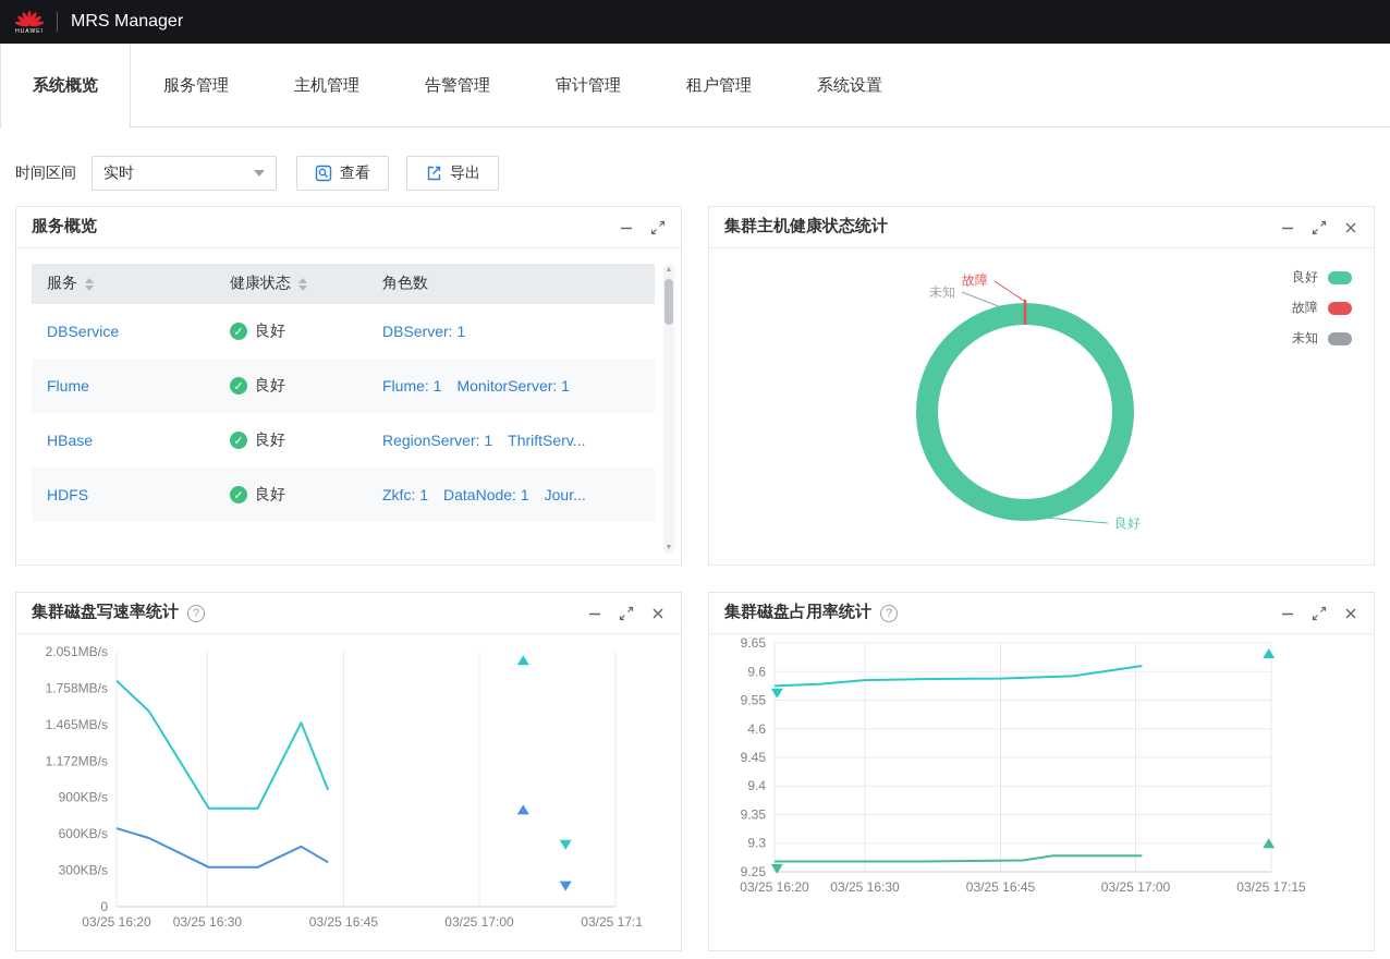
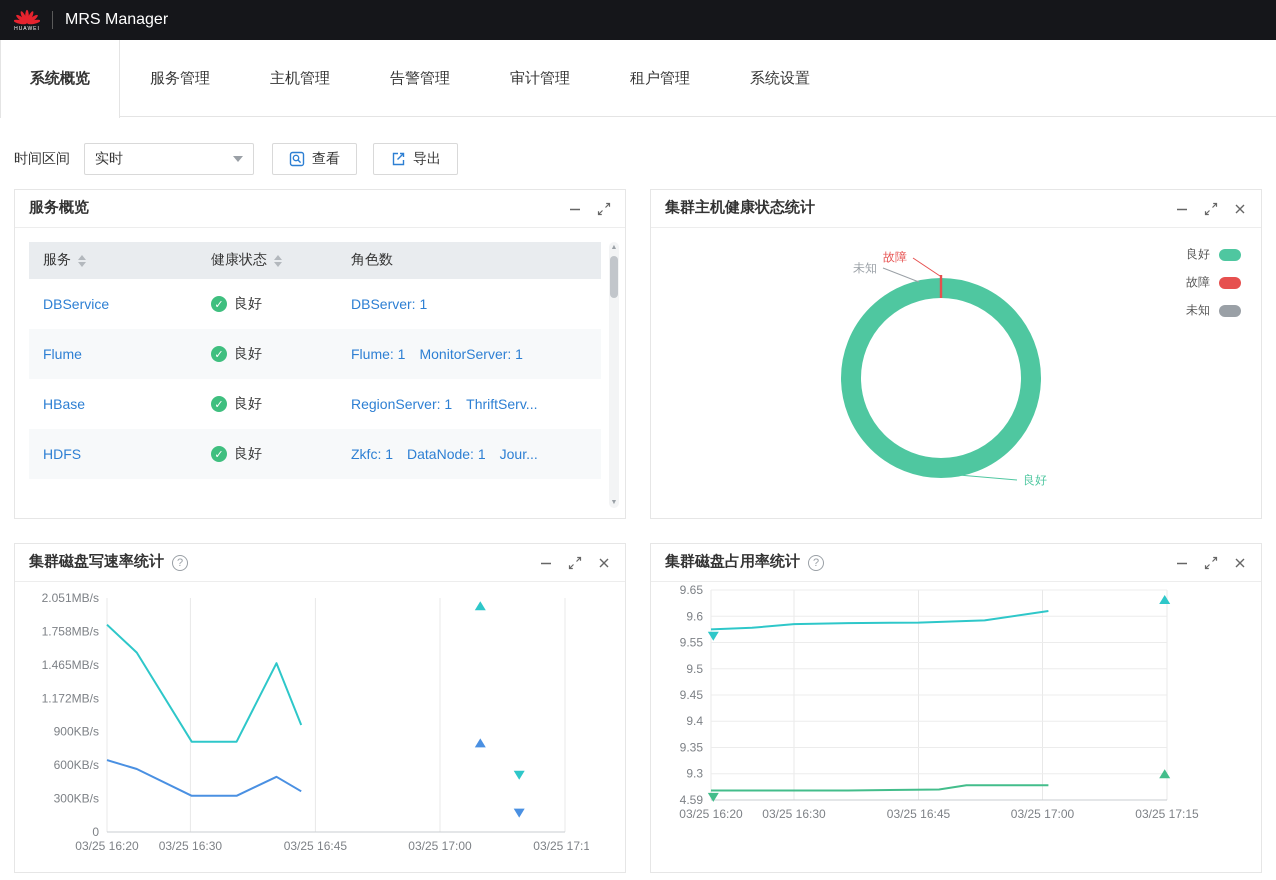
  MRS Manager
  系统概览
  服务管理
  主机管理
  告警管理
  审计管理
  租户管理
  系统设置
  时间区间
  实时
  查看
  导出
  服务概览
  服务
  健康状态
  角色数
  DBService
  ✓
  良好
  DBServer: 1
  Flume
  ✓
  良好
  Flume: 1
  MonitorServer: 1
  HBase
  ✓
  良好
  RegionServer: 1
  ThriftServ...
  HDFS
  ✓
  良好
  Zkfc: 1
  DataNode: 1
  Jour...
  集群主机健康状态统计
  未知
  故障
  良好
  良好
  故障
  未知
  集群磁盘写速率统计
  ?
  2.051MB/s
  1.758MB/s
  1.465MB/s
  1.172MB/s
  900KB/s
  600KB/s
  300KB/s
  0
  03/25 16:20
  03/25 16:30
  03/25 16:45
  03/25 17:00
  03/25 17:1
  集群磁盘占用率统计
  ?
  9.65
  9.6
  9.55
- 4.6
+ 9.5
  9.45
  9.4
  9.35
  9.3
- 9.25
+ 4.59
  03/25 16:20
  03/25 16:30
  03/25 16:45
  03/25 17:00
  03/25 17:15
